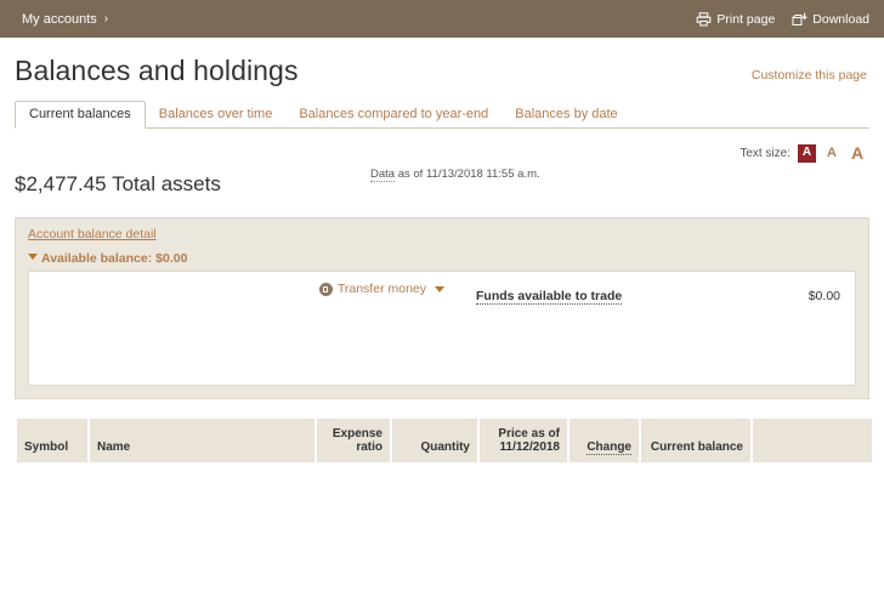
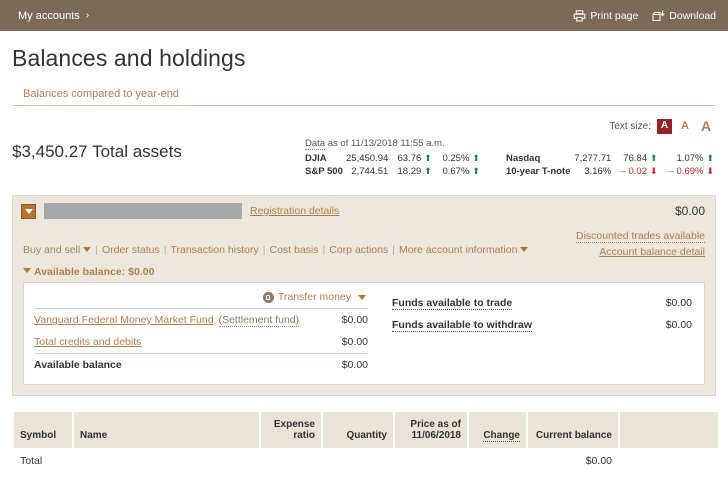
  My accounts
  ›
  Print page
  Download
  Balances and holdings
- Customize this page
- Current balances
- Balances over time
  Balances compared to year-end
- Balances by date
  Text size:
  A
  A
  A
- $2,477.45 Total assets
+ $3,450.27 Total assets
  Data as of 11/13/2018 11:55 a.m.
+ DJIA	25,450.94	63.76 ⬆	0.25% ⬆		Nasdaq	7,277.71	76.84 ⬆	1.07% ⬆
+ S&P 500	2,744.51	18.29 ⬆	0.67% ⬆		10-year T-note	3.16%	– 0.02 ⬇	– 0.69% ⬇
+ Registration details
+ $0.00
+ Buy and sell | Order status | Transaction history | Cost basis | Corp actions | More account information
+ Discounted trades available
  Account balance detail
  Available balance: $0.00
  Transfer money
+ Vanguard Federal Money Market Fund (Settlement fund)	$0.00
+ Total credits and debits	$0.00
+ Available balance	$0.00
  Funds available to trade	$0.00
+ Funds available to withdraw	$0.00
- Symbol	Name	Expense ratio	Quantity	Price as of 11/12/2018	Change	Current balance
+ Symbol	Name	Expense ratio	Quantity	Price as of 11/06/2018	Change	Current balance
+ Total						$0.00
